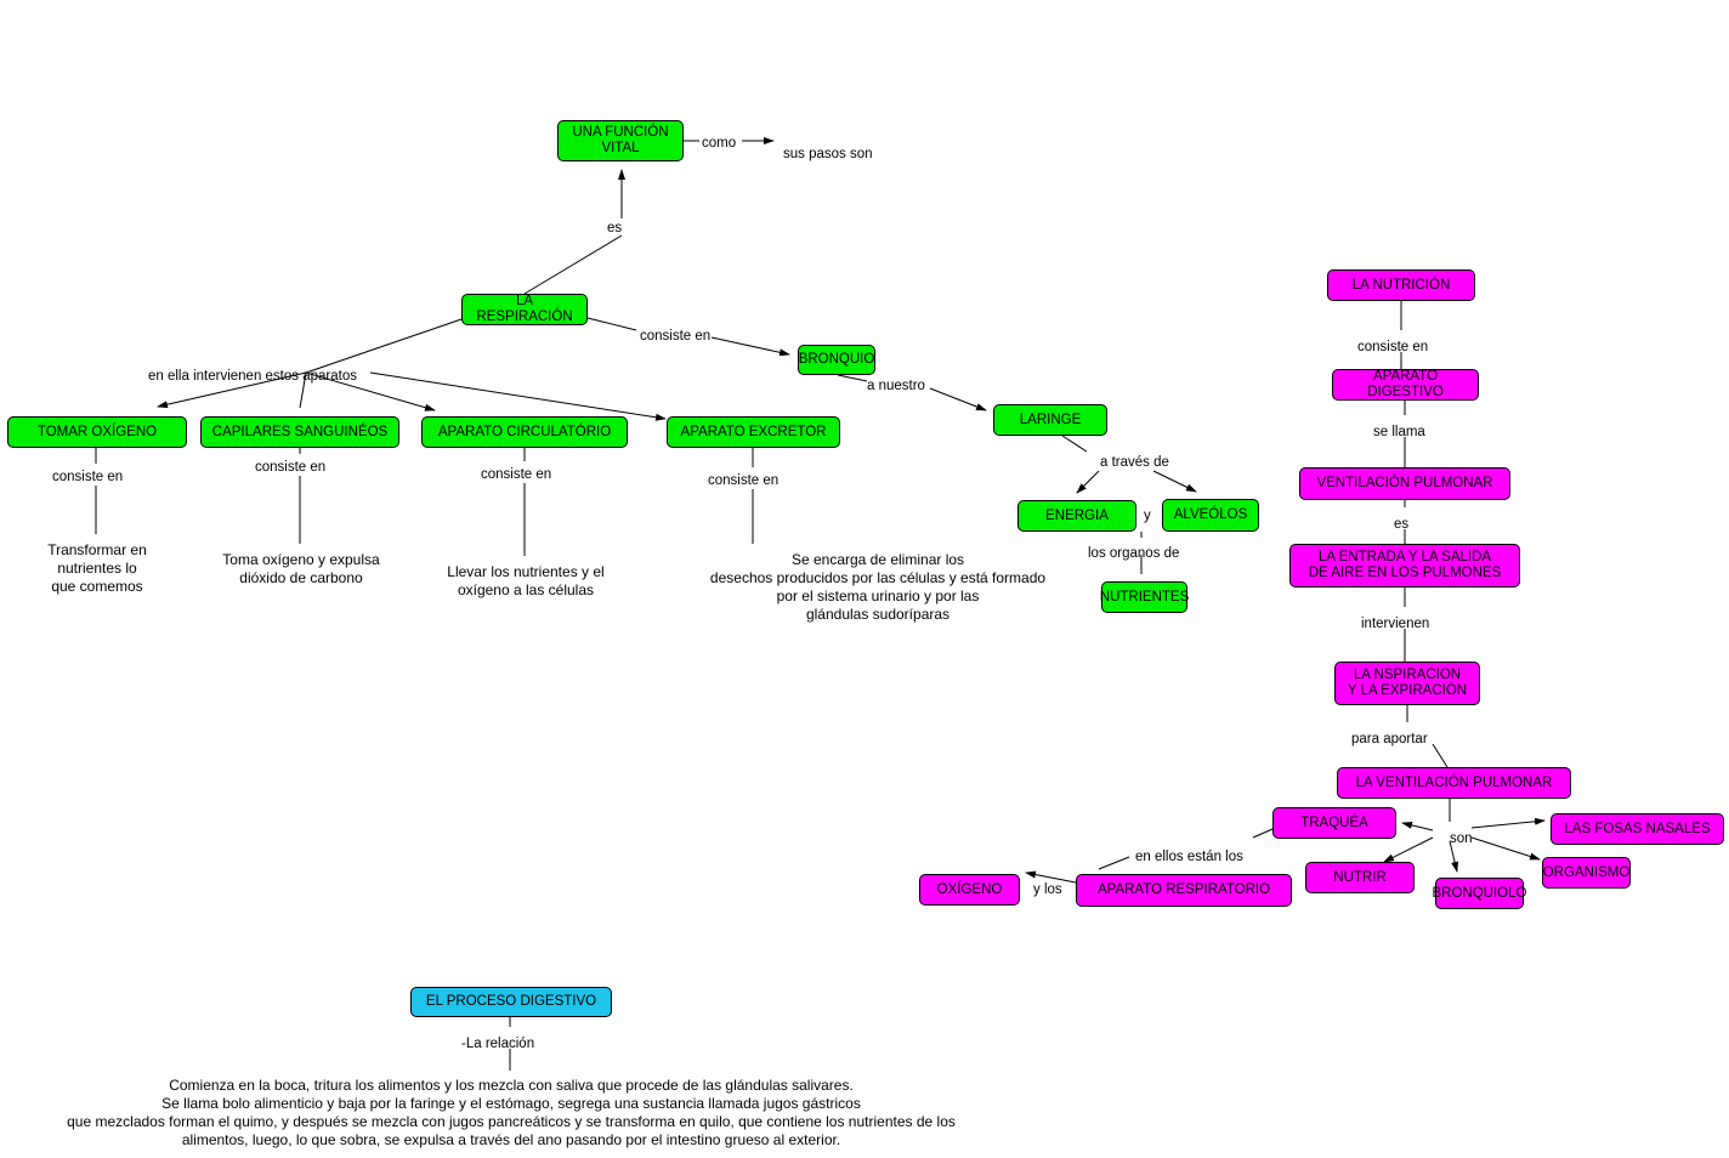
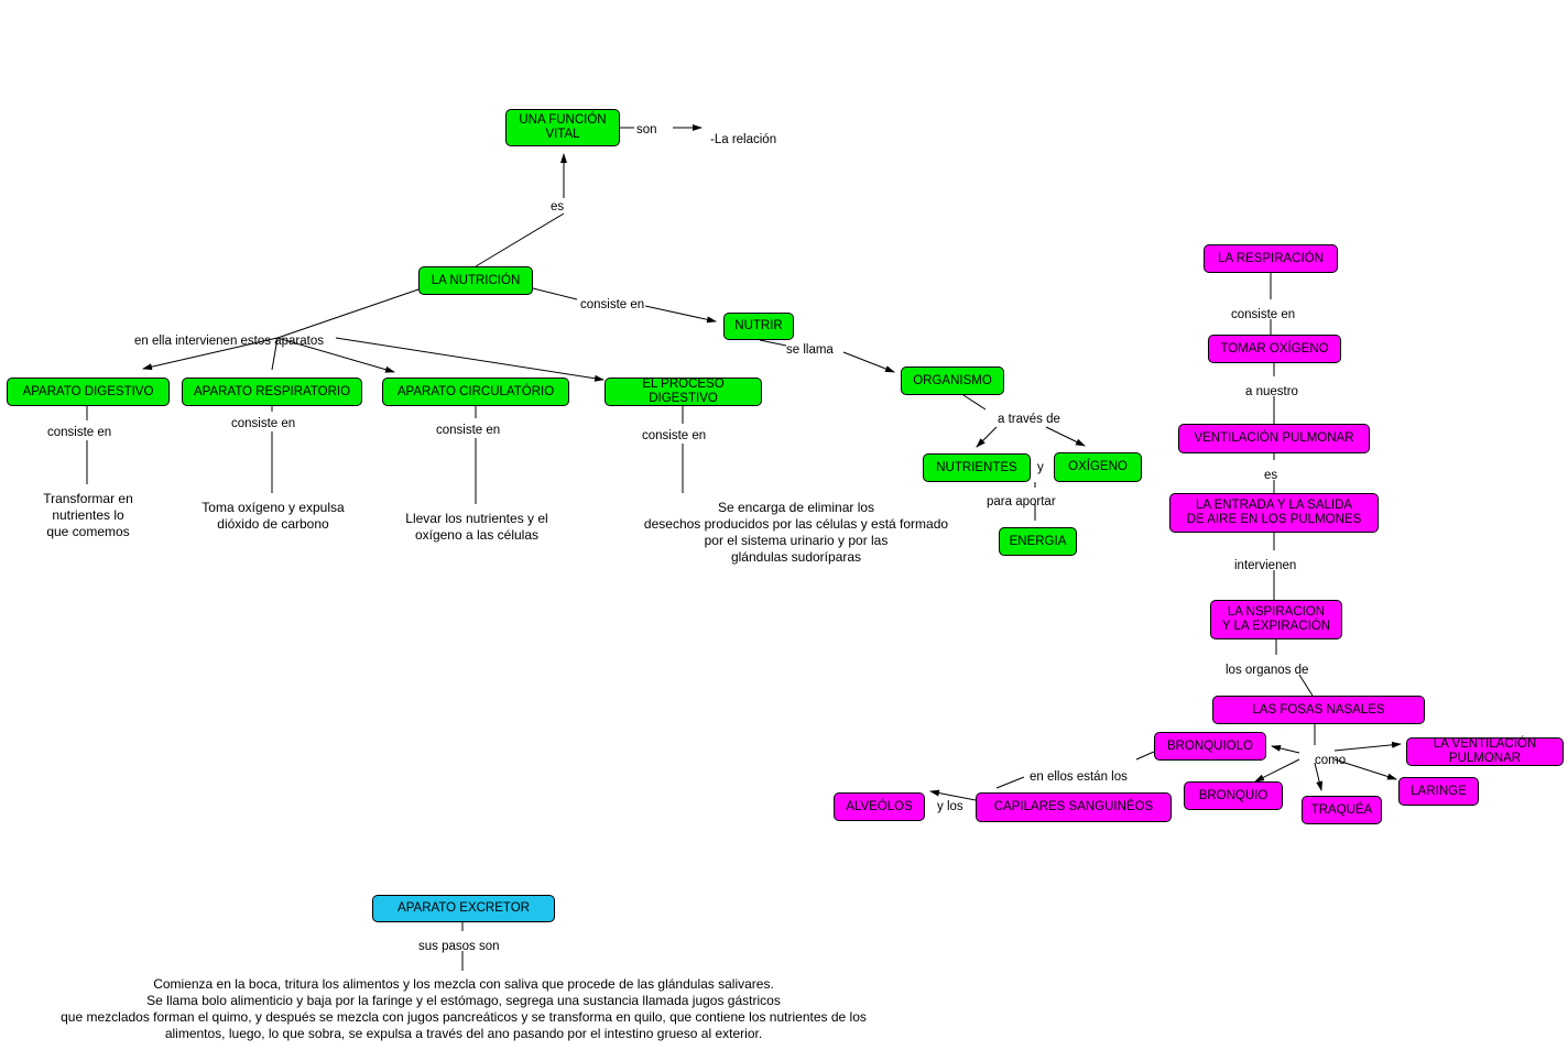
  UNA FUNCIÓN
  VITAL
- LA RESPIRACIÓN
+ LA NUTRICIÓN
- BRONQUIO
+ NUTRIR
- LARINGE
+ ORGANISMO
- ENERGIA
+ NUTRIENTES
- ALVEÓLOS
+ OXÍGENO
- NUTRIENTES
+ ENERGIA
- TOMAR OXÍGENO
+ APARATO DIGESTIVO
- CAPILARES SANGUINÉOS
+ APARATO RESPIRATORIO
  APARATO CIRCULATÓRIO
- APARATO EXCRETOR
+ EL PROCESO DIGESTIVO
- LA NUTRICIÓN
+ LA RESPIRACIÓN
- APARATO DIGESTIVO
+ TOMAR OXÍGENO
  VENTILACIÓN PULMONAR
  LA ENTRADA Y LA SALIDA
  DE AIRE EN LOS PULMONES
  LA NSPIRACION
  Y LA EXPIRACIÓN
- LA VENTILACIÓN PULMONAR
+ LAS FOSAS NASALES
- TRAQUÉA
+ BRONQUIOLO
- LAS FOSAS NASALES
+ LA VENTILACIÓN PULMONAR
- NUTRIR
+ BRONQUIO
- ORGANISMO
+ LARINGE
- BRONQUIOLO
+ TRAQUÉA
- OXÍGENO
+ ALVEÓLOS
- APARATO RESPIRATORIO
+ CAPILARES SANGUINÉOS
- EL PROCESO DIGESTIVO
+ APARATO EXCRETOR
- como
+ son
- sus pasos son
+ -La relación
  es
  consiste en
  en ella intervienen estos aparatos
- a nuestro
+ se llama
  a través de
  y
- los organos de
+ para aportar
  consiste en
  consiste en
  consiste en
  consiste en
  consiste en
- se llama
+ a nuestro
  es
  intervienen
- para aportar
+ los organos de
- son
+ como
  en ellos están los
  y los
- -La relación
+ sus pasos son
  Transformar en
  nutrientes lo
  que comemos
  Toma oxígeno y expulsa
  dióxido de carbono
  Llevar los nutrientes y el
  oxígeno a las células
  Se encarga de eliminar los
  desechos producidos por las células y está formado
  por el sistema urinario y por las
  glándulas sudoríparas
  Comienza en la boca, tritura los alimentos y los mezcla con saliva que procede de las glándulas salivares.
  Se llama bolo alimenticio y baja por la faringe y el estómago, segrega una sustancia llamada jugos gástricos
  que mezclados forman el quimo, y después se mezcla con jugos pancreáticos y se transforma en quilo, que contiene los nutrientes de los
  alimentos, luego, lo que sobra, se expulsa a través del ano pasando por el intestino grueso al exterior.
